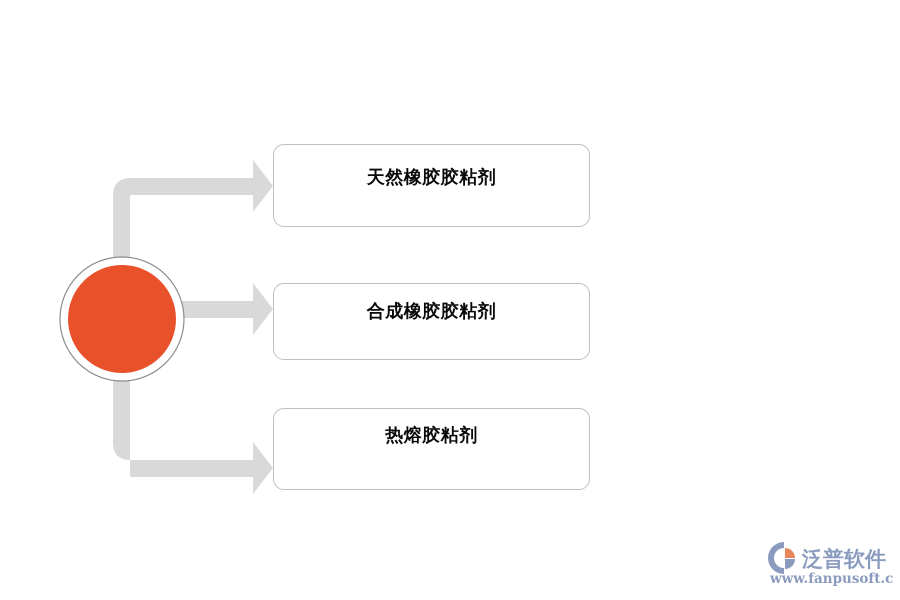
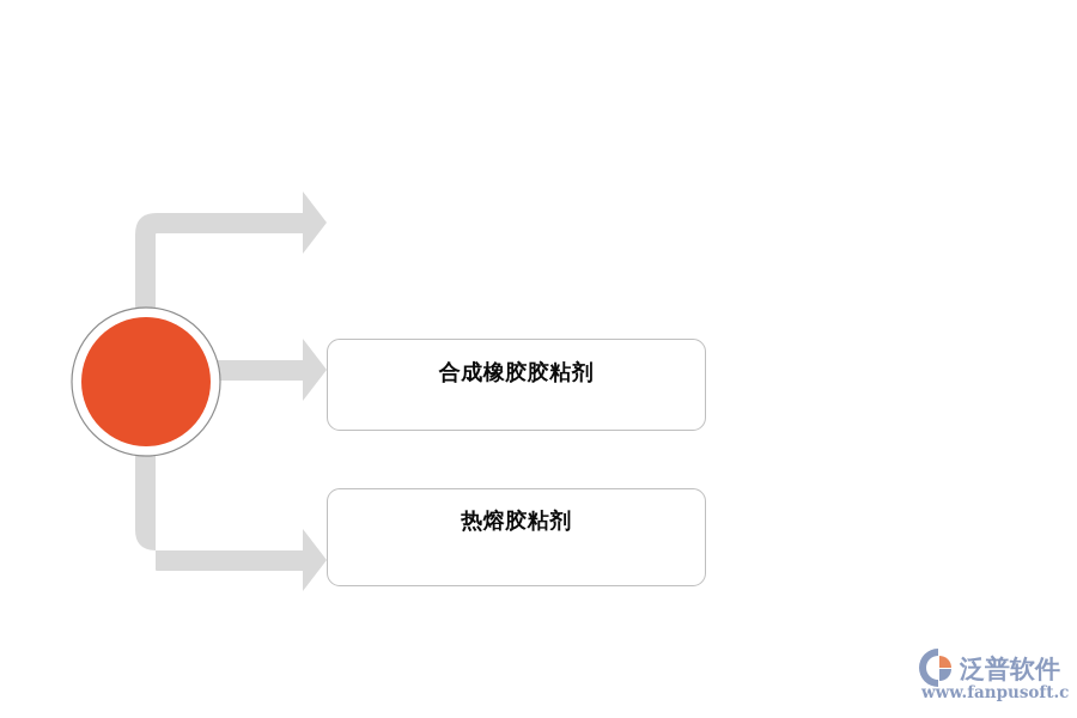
- 天然橡胶胶粘剂
  合成橡胶胶粘剂
  热熔胶粘剂
  泛普软件
  www.fanpusoft.c
